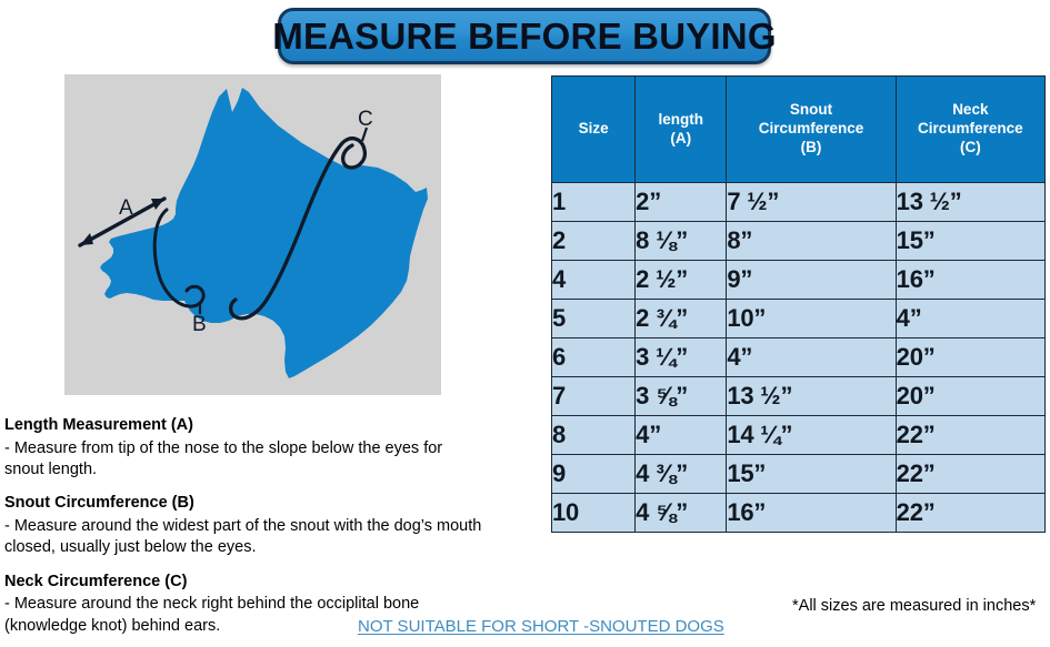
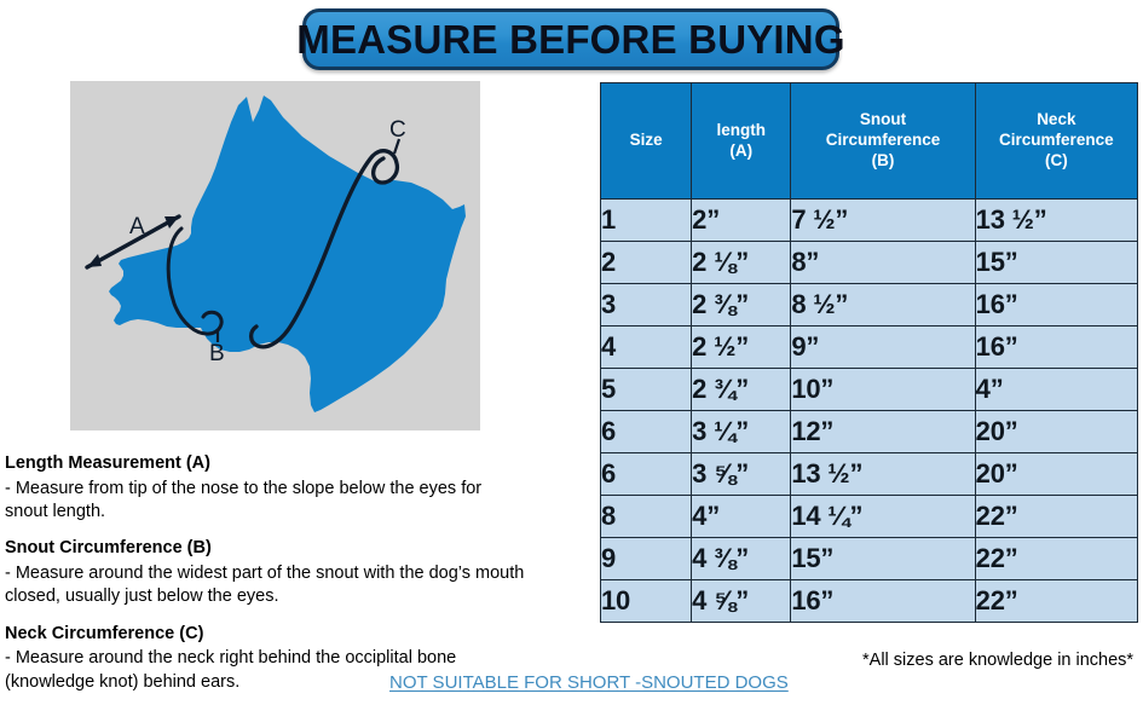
  MEASURE BEFORE BUYING
  A
  B
  C
  Length Measurement (A)
  - Measure from tip of the nose to the slope below the eyes for
  snout length.
  Snout Circumference (B)
  - Measure around the widest part of the snout with the dog’s mouth
  closed, usually just below the eyes.
  Neck Circumference (C)
  - Measure around the neck right behind the occiplital bone
  (knowledge knot) behind ears.
  NOT SUITABLE FOR SHORT -SNOUTED DOGS
  Size	length (A)	Snout Circumference (B)	Neck Circumference (C)
  1	2”	7 ½”	13 ½”
- 2	8 ⅛”	8”	15”
+ 2	2 ⅛”	8”	15”
+ 3	2 ⅜”	8 ½”	16”
  4	2 ½”	9”	16”
  5	2 ¾”	10”	4”
- 6	3 ¼”	4”	20”
+ 6	3 ¼”	12”	20”
- 7	3 ⅝”	13 ½”	20”
+ 6	3 ⅝”	13 ½”	20”
  8	4”	14 ¼”	22”
  9	4 ⅜”	15”	22”
  10	4 ⅝”	16”	22”
- *All sizes are measured in inches*
+ *All sizes are knowledge in inches*
